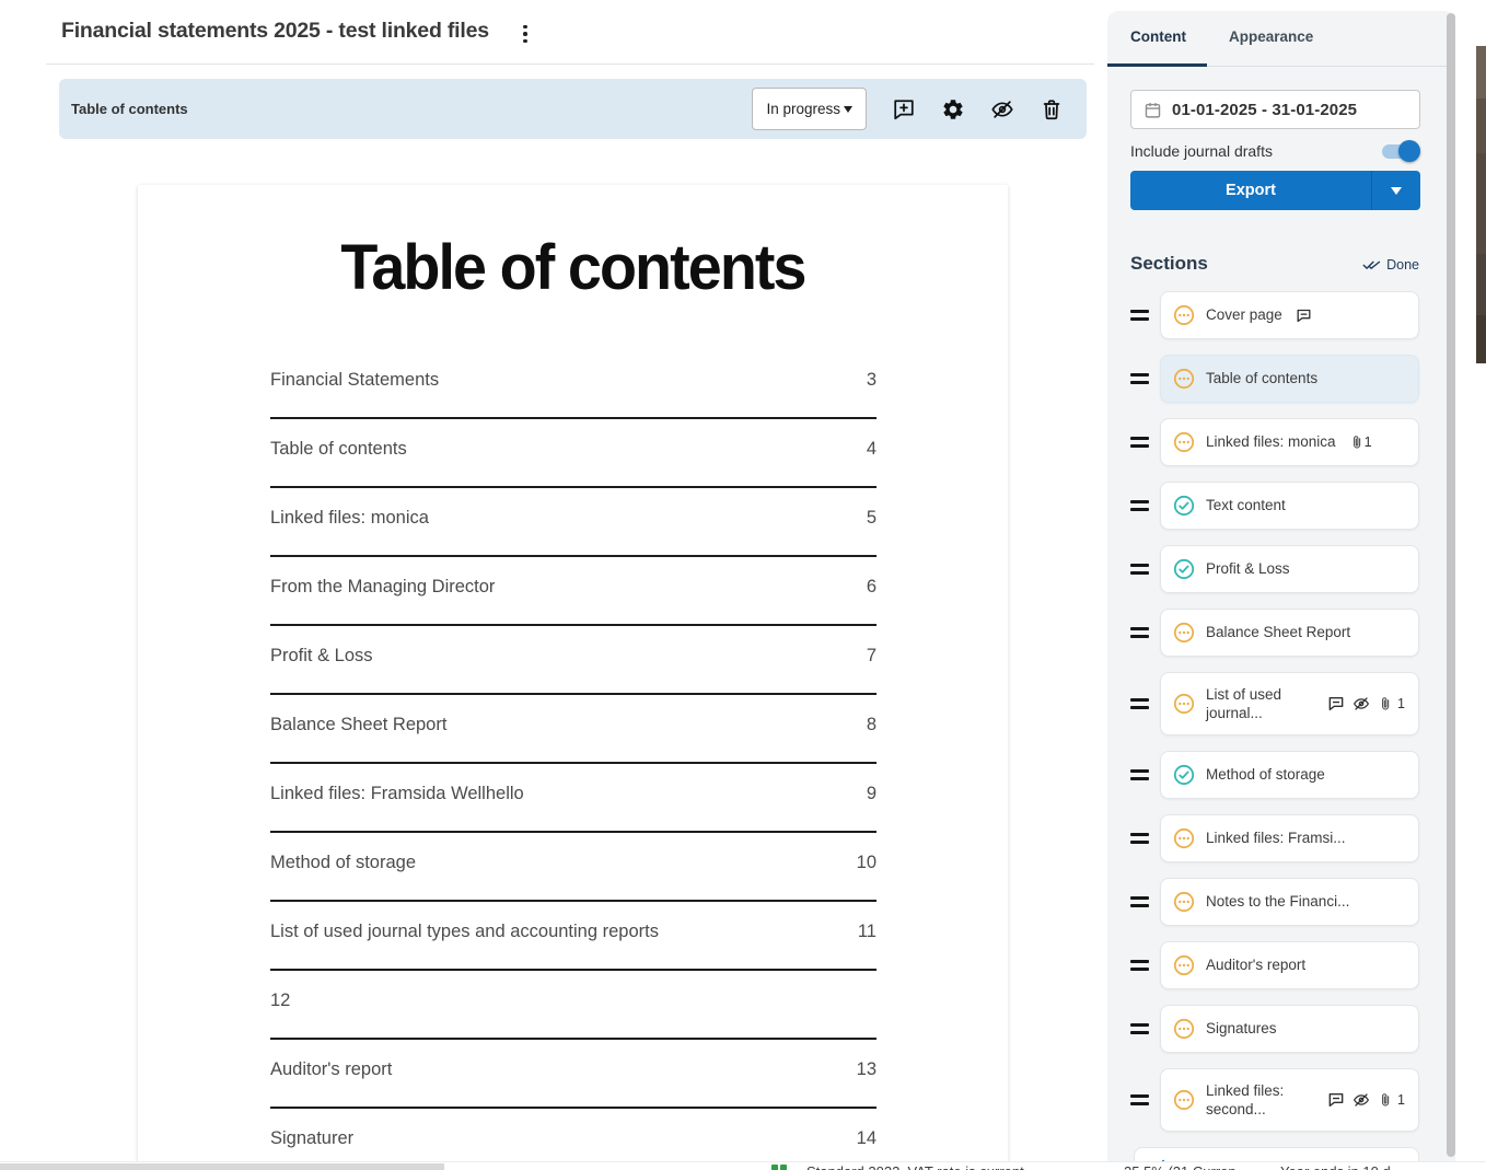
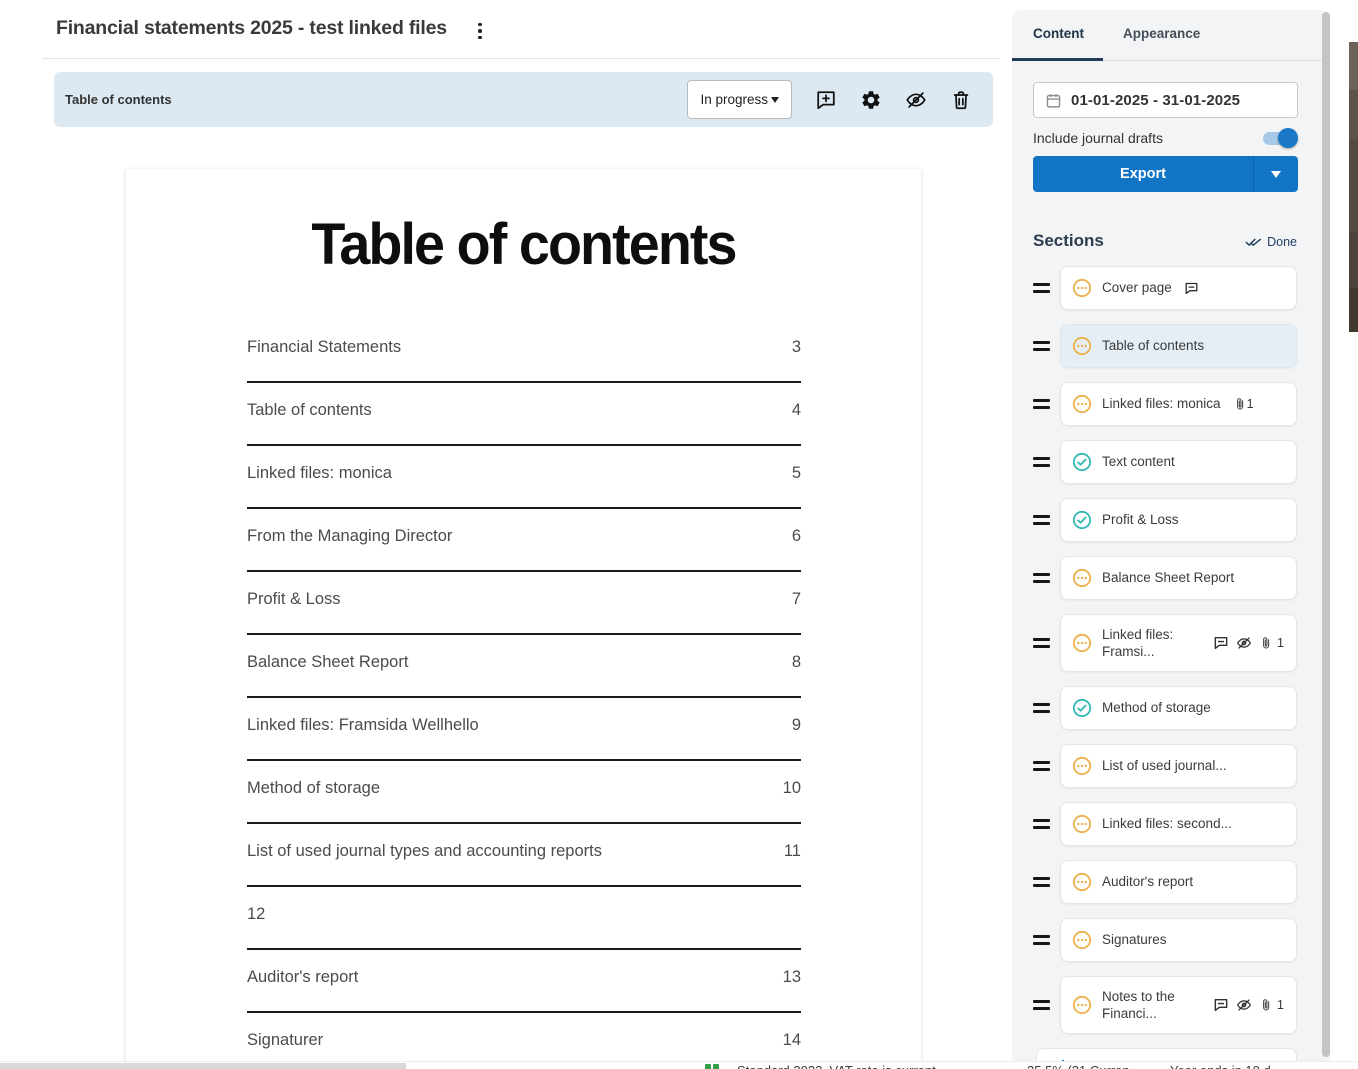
  Financial statements 2025 - test linked files
  Table of contents
  In progress
  Table of contents
  Financial Statements
  3
  Table of contents
  4
  Linked files: monica
  5
  From the Managing Director
  6
  Profit & Loss
  7
  Balance Sheet Report
  8
  Linked files: Framsida Wellhello
  9
  Method of storage
  10
  List of used journal types and accounting reports
  11
  12
  Auditor's report
  13
  Signaturer
  14
  Content
  Appearance
  01-01-2025 - 31-01-2025
  Include journal drafts
  Export
  Sections
  Done
  Cover page
  Table of contents
  Linked files: monica
  1
  Text content
  Profit & Loss
  Balance Sheet Report
- List of used journal...
+ Linked files: Framsi...
  1
  Method of storage
- Linked files: Framsi...
+ List of used journal...
- Notes to the Financi...
+ Linked files: second...
  Auditor's report
  Signatures
- Linked files: second...
+ Notes to the Financi...
  1
